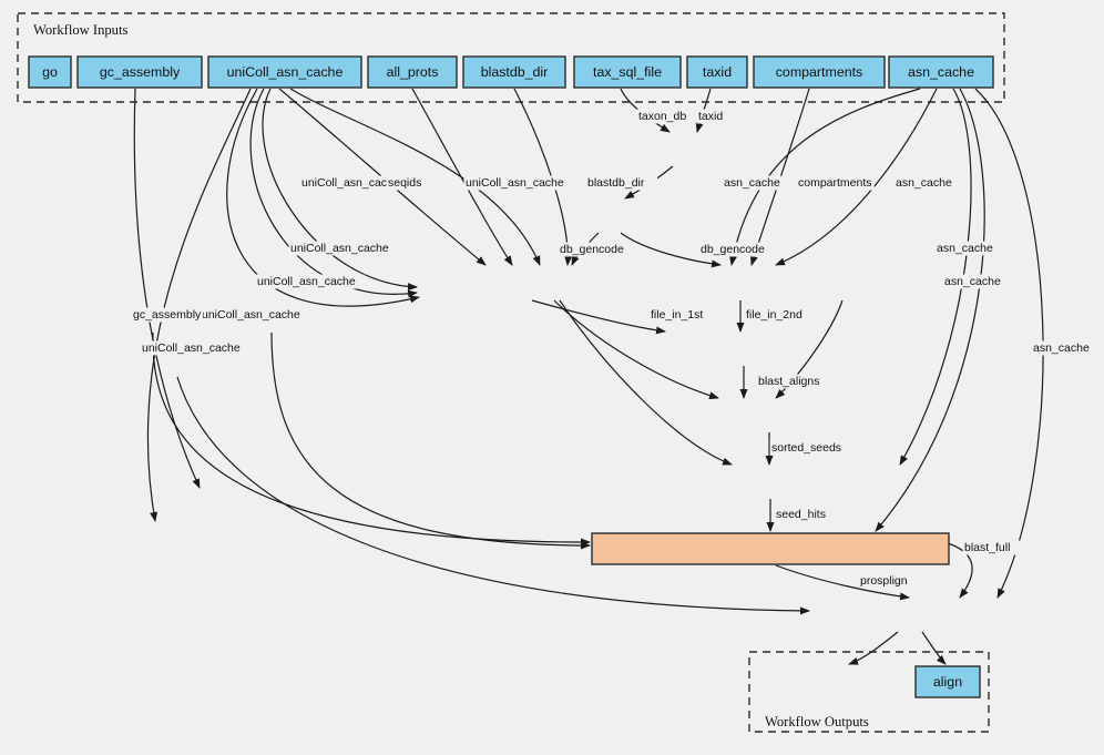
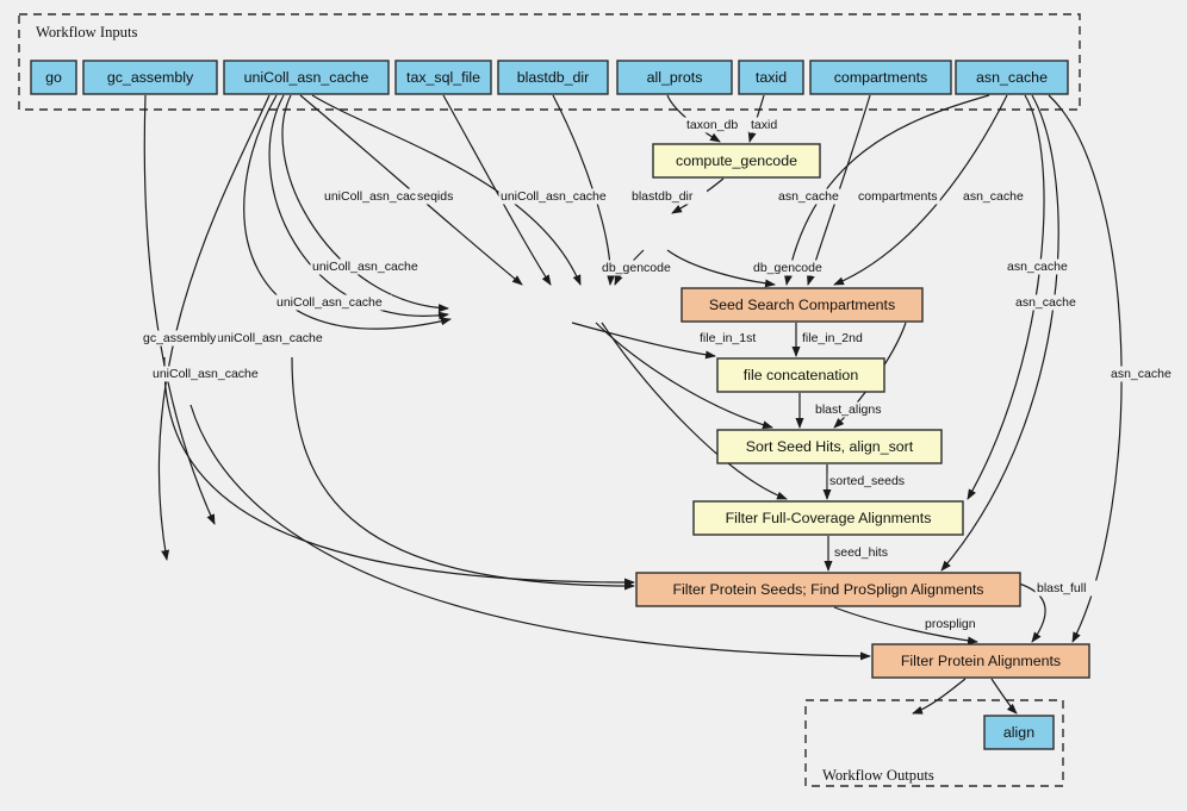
  Workflow Inputs
  Workflow Outputs
  taxon_db
  taxid
  uniColl_asn_cac
  seqids
  uniColl_asn_cache
  blastdb_dir
  db_gencode
  db_gencode
  asn_cache
  compartments
  asn_cache
  uniColl_asn_cache
  uniColl_asn_cache
  uniColl_asn_cache
  file_in_1st
  file_in_2nd
  blast_aligns
  sorted_seeds
  asn_cache
  seed_hits
  asn_cache
  prosplign
  blast_full
  asn_cache
  gc_assembly
  uniColl_asn_cache
  go
  gc_assembly
  uniColl_asn_cache
- all_prots
+ tax_sql_file
  blastdb_dir
- tax_sql_file
+ all_prots
  taxid
  compartments
  asn_cache
+ compute_gencode
+ Seed Search Compartments
+ file concatenation
+ Sort Seed Hits, align_sort
+ Filter Full-Coverage Alignments
+ Filter Protein Seeds; Find ProSplign Alignments
+ Filter Protein Alignments
  align
